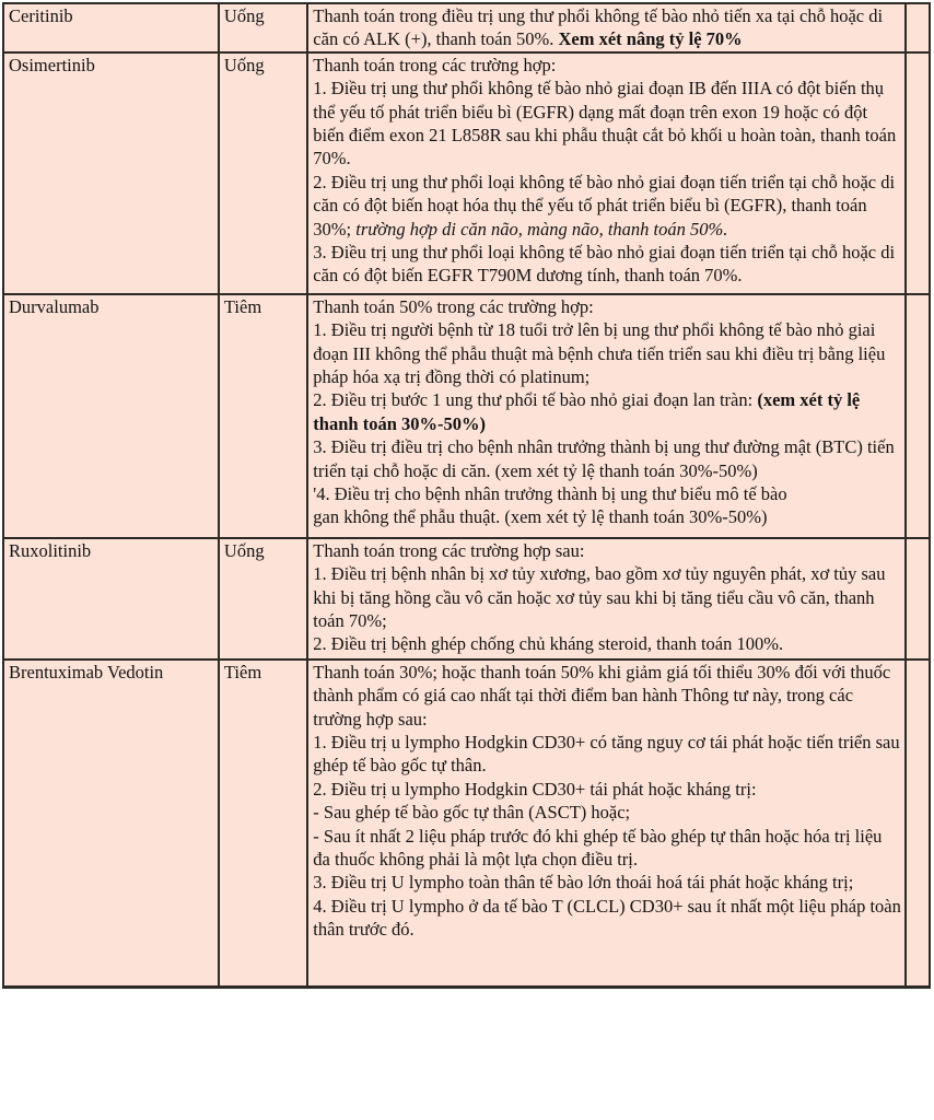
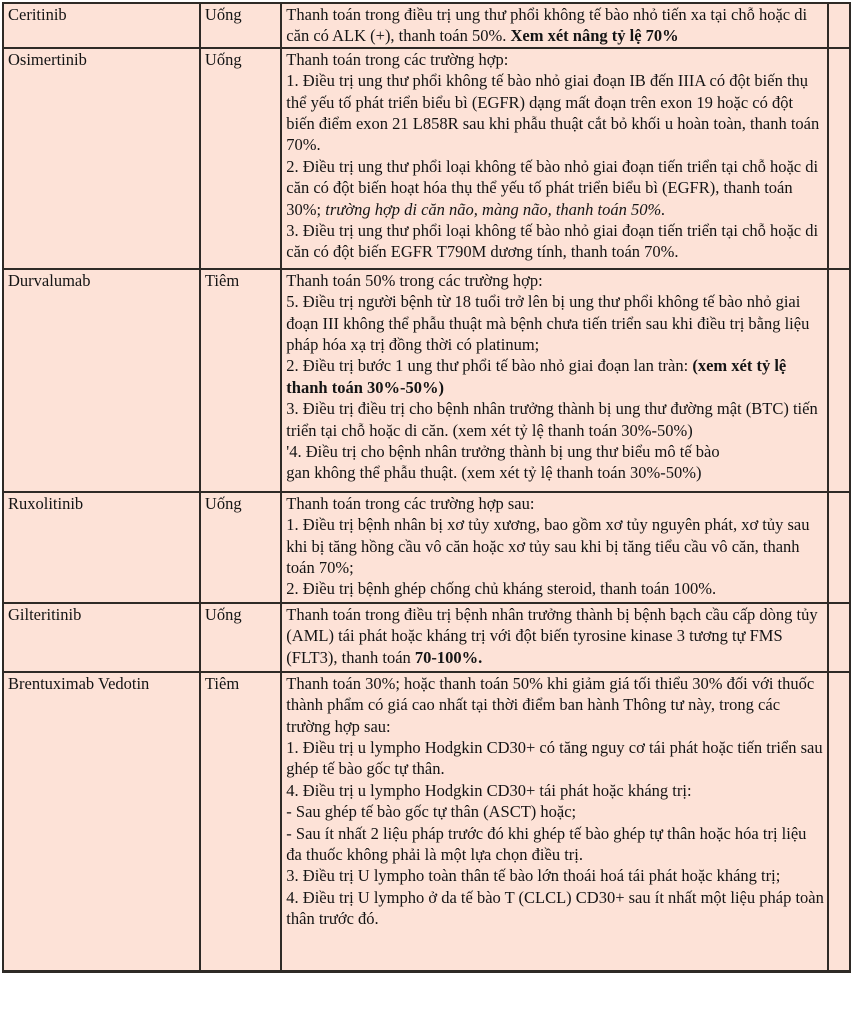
  Ceritinib	Uống	Thanh toán trong điều trị ung thư phổi không tế bào nhỏ tiến xa tại chỗ hoặc di căn có ALK (+), thanh toán 50%. Xem xét nâng tỷ lệ 70%
  Osimertinib	Uống	Thanh toán trong các trường hợp:1. Điều trị ung thư phổi không tế bào nhỏ giai đoạn IB đến IIIA có đột biến thụ thể yếu tố phát triển biểu bì (EGFR) dạng mất đoạn trên exon 19 hoặc có đột biến điểm exon 21 L858R sau khi phẫu thuật cắt bỏ khối u hoàn toàn, thanh toán 70%.2. Điều trị ung thư phổi loại không tế bào nhỏ giai đoạn tiến triển tại chỗ hoặc di căn có đột biến hoạt hóa thụ thể yếu tố phát triển biểu bì (EGFR), thanh toán 30%; trường hợp di căn não, màng não, thanh toán 50%.3. Điều trị ung thư phổi loại không tế bào nhỏ giai đoạn tiến triển tại chỗ hoặc di căn có đột biến EGFR T790M dương tính, thanh toán 70%.
- Durvalumab	Tiêm	Thanh toán 50% trong các trường hợp:1. Điều trị người bệnh từ 18 tuổi trở lên bị ung thư phổi không tế bào nhỏ giai đoạn III không thể phẫu thuật mà bệnh chưa tiến triển sau khi điều trị bằng liệu pháp hóa xạ trị đồng thời có platinum;2. Điều trị bước 1 ung thư phổi tế bào nhỏ giai đoạn lan tràn: (xem xét tỷ lệ thanh toán 30%-50%)3. Điều trị điều trị cho bệnh nhân trưởng thành bị ung thư đường mật (BTC) tiến triển tại chỗ hoặc di căn. (xem xét tỷ lệ thanh toán 30%-50%)'4. Điều trị cho bệnh nhân trưởng thành bị ung thư biểu mô tế bàogan không thể phẫu thuật. (xem xét tỷ lệ thanh toán 30%-50%)
+ Durvalumab	Tiêm	Thanh toán 50% trong các trường hợp:5. Điều trị người bệnh từ 18 tuổi trở lên bị ung thư phổi không tế bào nhỏ giai đoạn III không thể phẫu thuật mà bệnh chưa tiến triển sau khi điều trị bằng liệu pháp hóa xạ trị đồng thời có platinum;2. Điều trị bước 1 ung thư phổi tế bào nhỏ giai đoạn lan tràn: (xem xét tỷ lệ thanh toán 30%-50%)3. Điều trị điều trị cho bệnh nhân trưởng thành bị ung thư đường mật (BTC) tiến triển tại chỗ hoặc di căn. (xem xét tỷ lệ thanh toán 30%-50%)'4. Điều trị cho bệnh nhân trưởng thành bị ung thư biểu mô tế bàogan không thể phẫu thuật. (xem xét tỷ lệ thanh toán 30%-50%)
  Ruxolitinib	Uống	Thanh toán trong các trường hợp sau:1. Điều trị bệnh nhân bị xơ tủy xương, bao gồm xơ tủy nguyên phát, xơ tủy sau khi bị tăng hồng cầu vô căn hoặc xơ tủy sau khi bị tăng tiểu cầu vô căn, thanh toán 70%;2. Điều trị bệnh ghép chống chủ kháng steroid, thanh toán 100%.
+ Gilteritinib	Uống	Thanh toán trong điều trị bệnh nhân trưởng thành bị bệnh bạch cầu cấp dòng tủy (AML) tái phát hoặc kháng trị với đột biến tyrosine kinase 3 tương tự FMS (FLT3), thanh toán 70-100%.
- Brentuximab Vedotin	Tiêm	Thanh toán 30%; hoặc thanh toán 50% khi giảm giá tối thiểu 30% đối với thuốc thành phẩm có giá cao nhất tại thời điểm ban hành Thông tư này, trong các trường hợp sau:1. Điều trị u lympho Hodgkin CD30+ có tăng nguy cơ tái phát hoặc tiến triển sau ghép tế bào gốc tự thân.2. Điều trị u lympho Hodgkin CD30+ tái phát hoặc kháng trị:- Sau ghép tế bào gốc tự thân (ASCT) hoặc;- Sau ít nhất 2 liệu pháp trước đó khi ghép tế bào ghép tự thân hoặc hóa trị liệu đa thuốc không phải là một lựa chọn điều trị.3. Điều trị U lympho toàn thân tế bào lớn thoái hoá tái phát hoặc kháng trị;4. Điều trị U lympho ở da tế bào T (CLCL) CD30+ sau ít nhất một liệu pháp toàn thân trước đó.
+ Brentuximab Vedotin	Tiêm	Thanh toán 30%; hoặc thanh toán 50% khi giảm giá tối thiểu 30% đối với thuốc thành phẩm có giá cao nhất tại thời điểm ban hành Thông tư này, trong các trường hợp sau:1. Điều trị u lympho Hodgkin CD30+ có tăng nguy cơ tái phát hoặc tiến triển sau ghép tế bào gốc tự thân.4. Điều trị u lympho Hodgkin CD30+ tái phát hoặc kháng trị:- Sau ghép tế bào gốc tự thân (ASCT) hoặc;- Sau ít nhất 2 liệu pháp trước đó khi ghép tế bào ghép tự thân hoặc hóa trị liệu đa thuốc không phải là một lựa chọn điều trị.3. Điều trị U lympho toàn thân tế bào lớn thoái hoá tái phát hoặc kháng trị;4. Điều trị U lympho ở da tế bào T (CLCL) CD30+ sau ít nhất một liệu pháp toàn thân trước đó.
